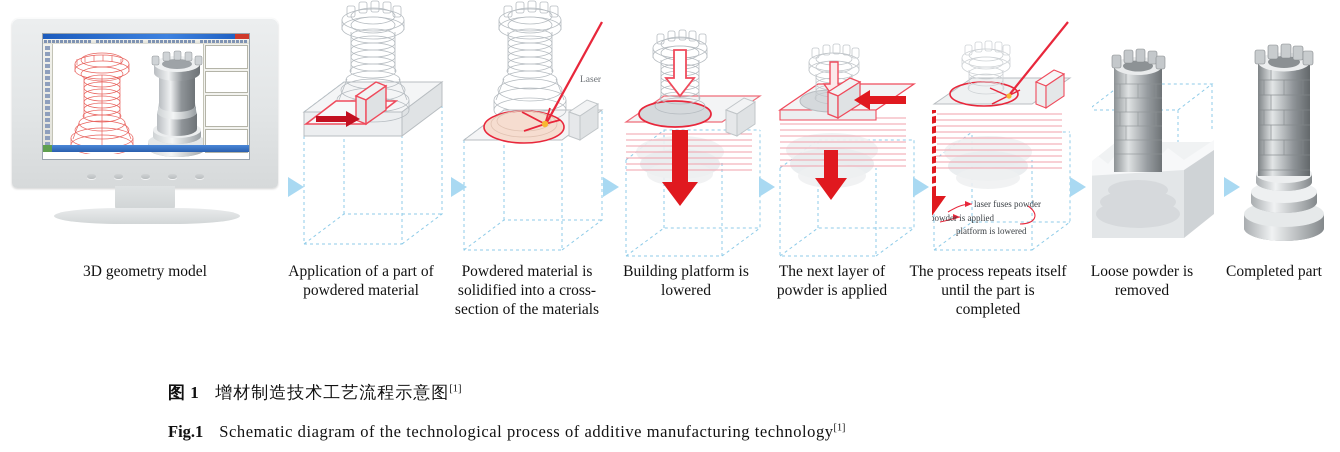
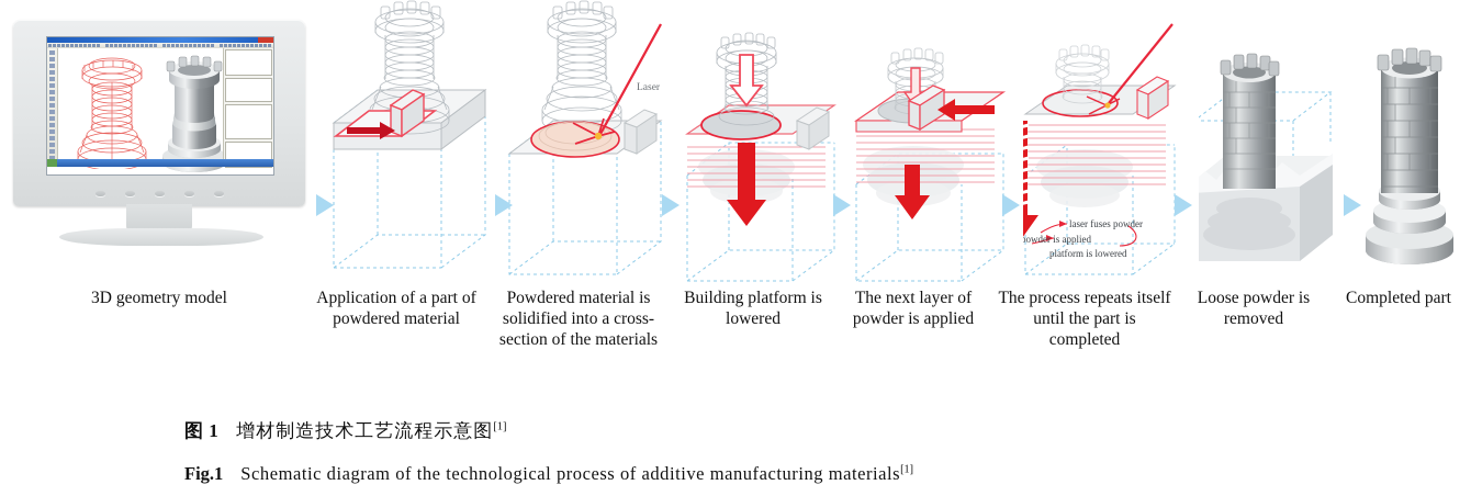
  Laser
  laser fuses powder
  powder is applied
  platform is lowered
  3D geometry model
  Application of a part of powdered material
  Powdered material is solidified into a cross-section of the materials
  Building platform is lowered
  The next layer of powder is applied
  The process repeats itself until the part is completed
  Loose powder is removed
  Completed part
  图 1 增材制造技术工艺流程示意图[1]
- Fig.1 Schematic diagram of the technological process of additive manufacturing technology[1]
+ Fig.1 Schematic diagram of the technological process of additive manufacturing materials[1]
